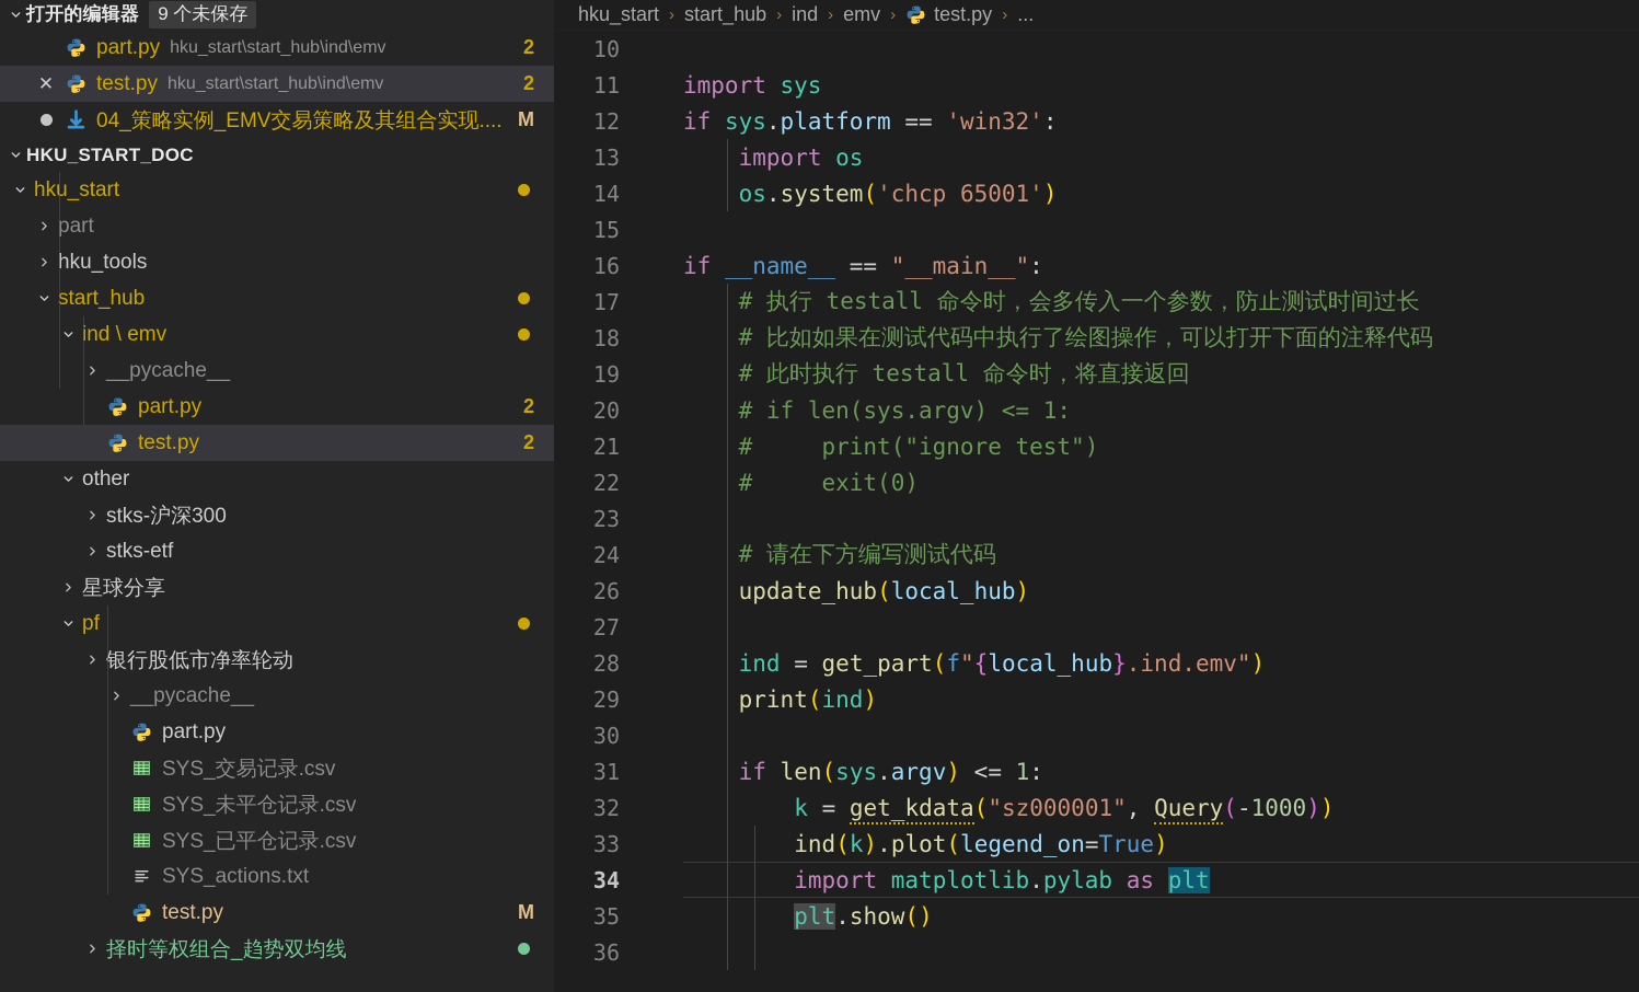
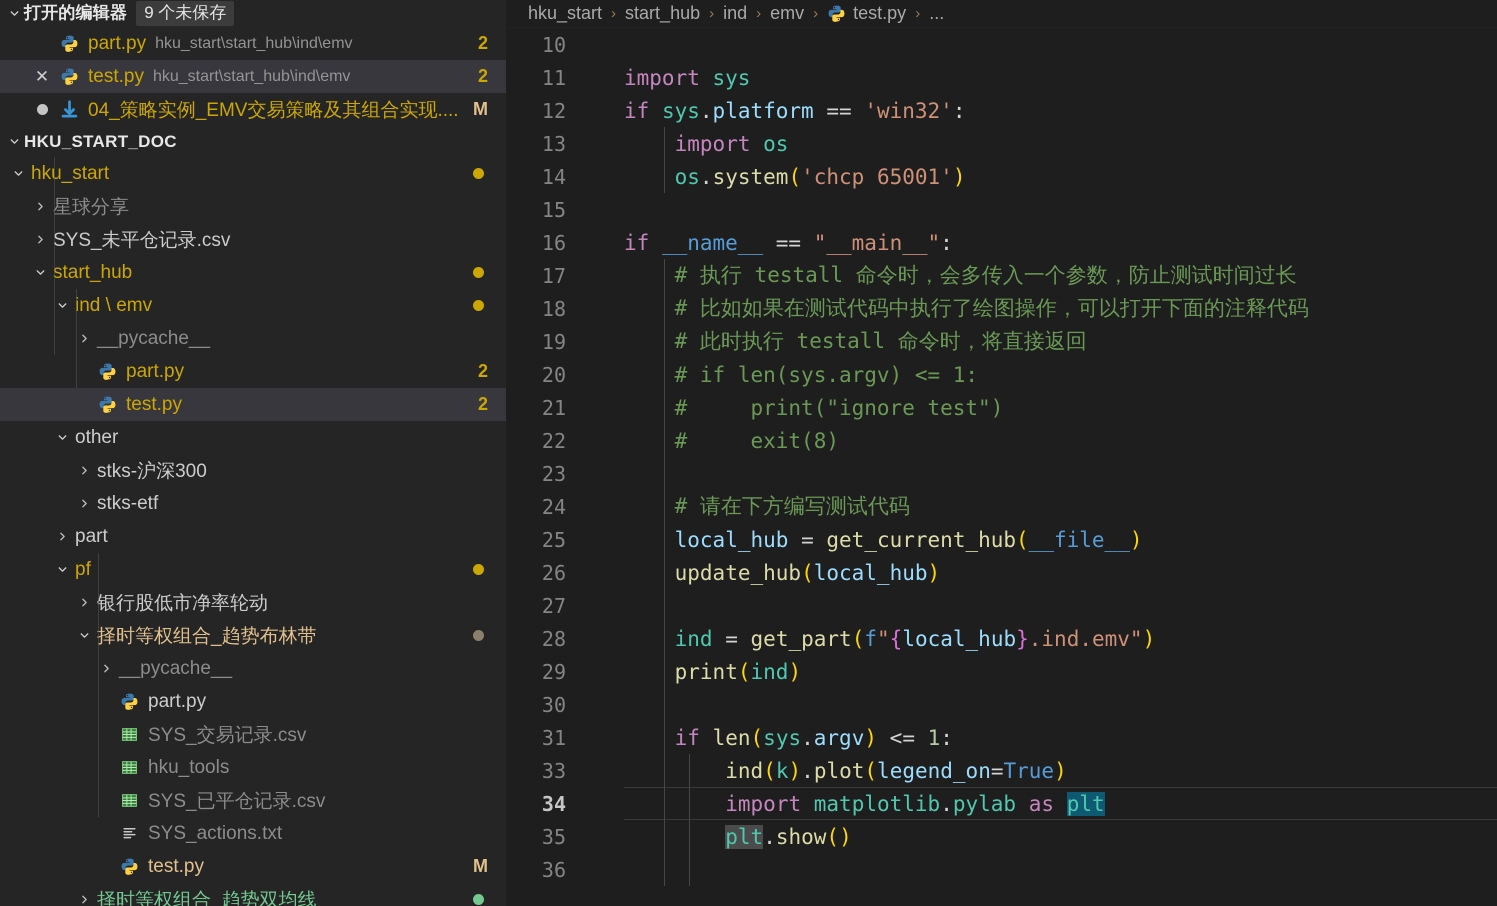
  打开的编辑器
  9 个未保存
  part.py
  hku_start\start_hub\ind\emv
  2
  ✕
  test.py
  hku_start\start_hub\ind\emv
  2
  04_策略实例_EMV交易策略及其组合实现....
  M
  HKU_START_DOC
  hku_start
- part
+ 星球分享
- hku_tools
+ SYS_未平仓记录.csv
  start_hub
  ind \ emv
  __pycache__
  part.py
  2
  test.py
  2
  other
  stks-沪深300
  stks-etf
- 星球分享
+ part
  pf
  银行股低市净率轮动
+ 择时等权组合_趋势布林带
  __pycache__
  part.py
  SYS_交易记录.csv
- SYS_未平仓记录.csv
+ hku_tools
  SYS_已平仓记录.csv
  SYS_actions.txt
  test.py
  M
  择时等权组合_趋势双均线
  hku_start
  ›
  start_hub
  ›
  ind
  ›
  emv
  ›
  test.py
  ›
  ...
  10
  11
  import sys
  12
  if sys.platform == 'win32':
  13
  import os
  14
  os.system('chcp 65001')
  15
  16
  if __name__ == "__main__":
  17
  # 执行 testall 命令时，会多传入一个参数，防止测试时间过长
  18
  # 比如如果在测试代码中执行了绘图操作，可以打开下面的注释代码
  19
  # 此时执行 testall 命令时，将直接返回
  20
  # if len(sys.argv) <= 1:
  21
  # print("ignore test")
  22
- # exit(0)
+ # exit(8)
  23
  24
  # 请在下方编写测试代码
+ 25
+ local_hub = get_current_hub(__file__)
  26
  update_hub(local_hub)
  27
  28
  ind = get_part(f"{local_hub}.ind.emv")
  29
  print(ind)
  30
  31
  if len(sys.argv) <= 1:
- 32
- k = get_kdata("sz000001", Query(-1000))
  33
  ind(k).plot(legend_on=True)
  34
  import matplotlib.pylab as plt
  35
  plt.show()
  36
